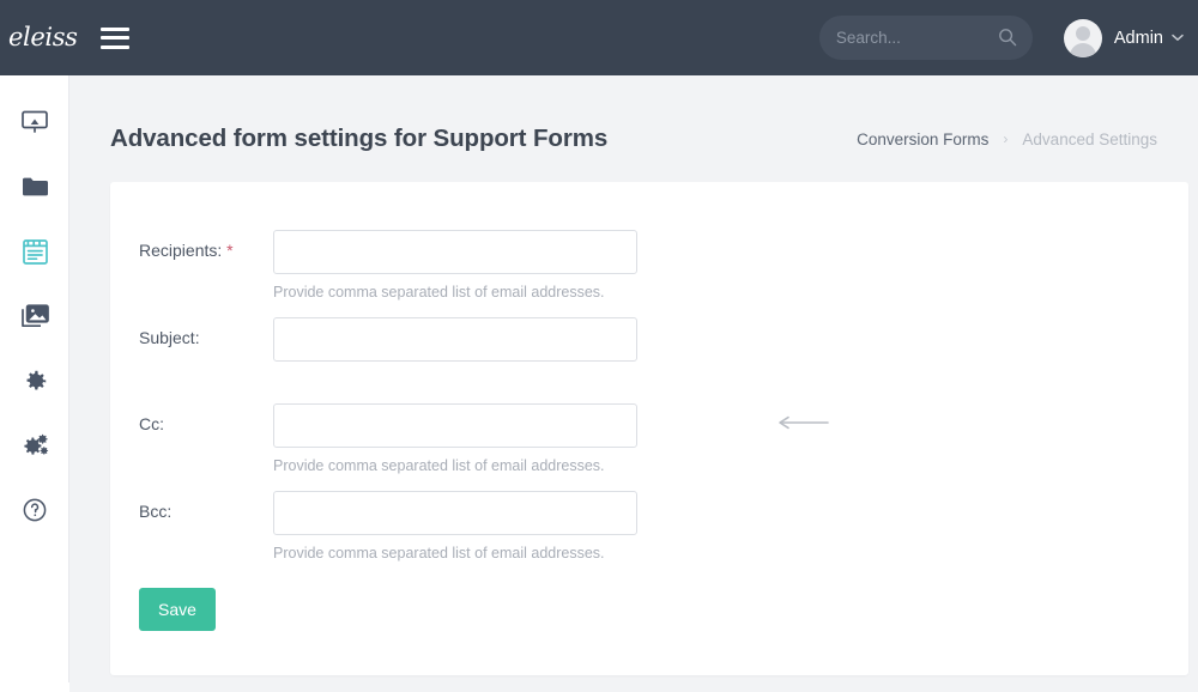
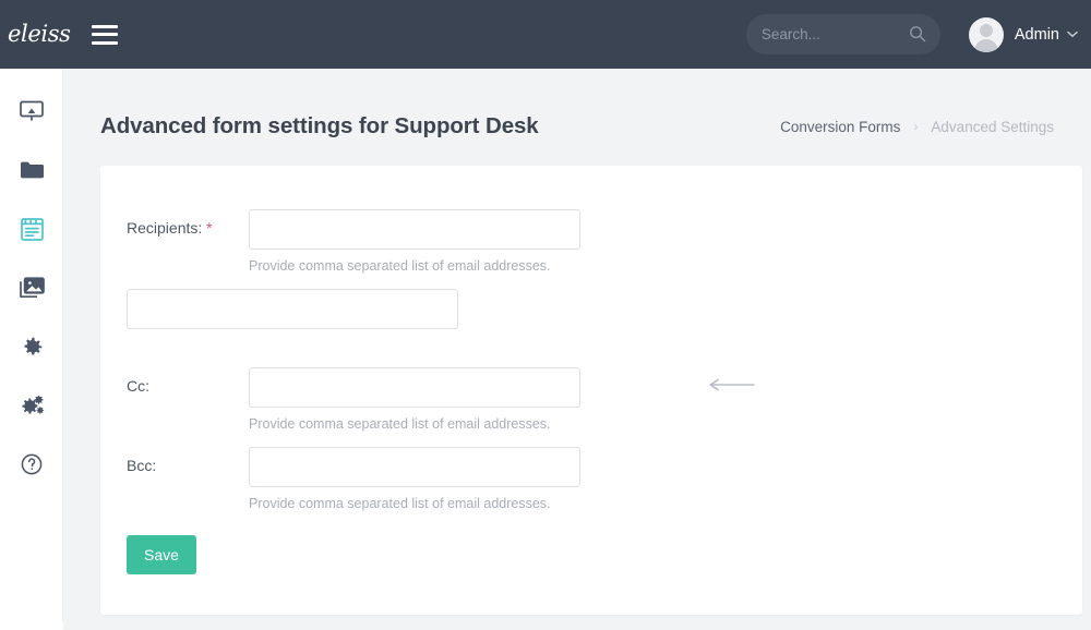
  eleiss
  Search...
  Admin
- Advanced form settings for Support Forms
+ Advanced form settings for Support Desk
  Conversion Forms
  ›
  Advanced Settings
  Recipients: *
  Provide comma separated list of email addresses.
- Subject:
  Cc:
  Provide comma separated list of email addresses.
  Bcc:
  Provide comma separated list of email addresses.
  Save
